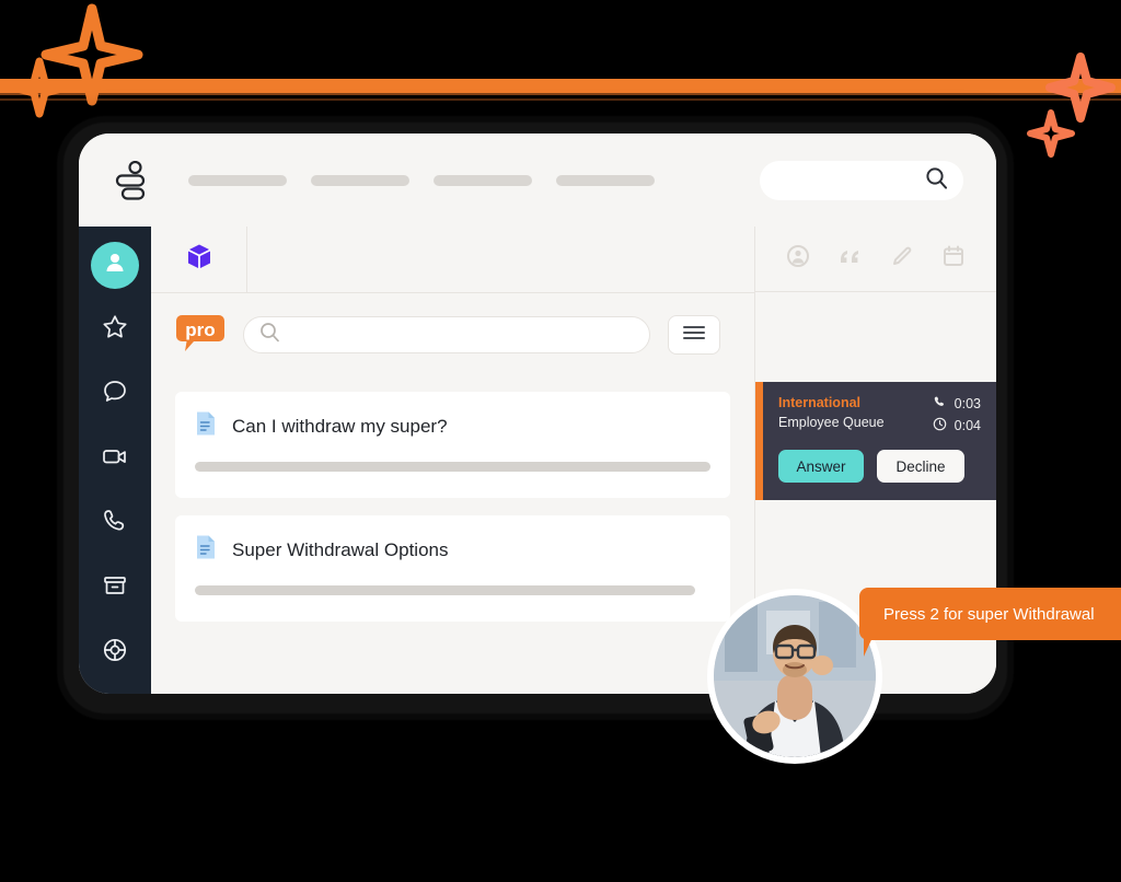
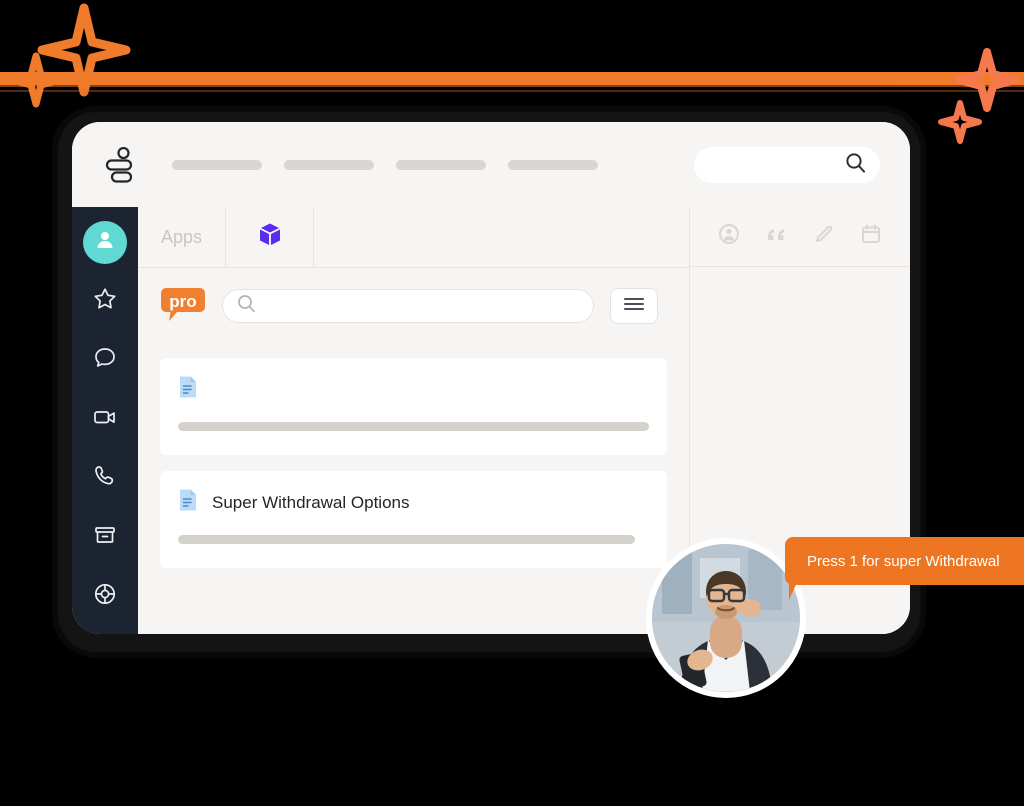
+ Apps
  pro
- Can I withdraw my super?
  Super Withdrawal Options
- International
- Employee Queue
- 0:03
- 0:04
- Answer
- Decline
- Press 2 for super Withdrawal
+ Press 1 for super Withdrawal
